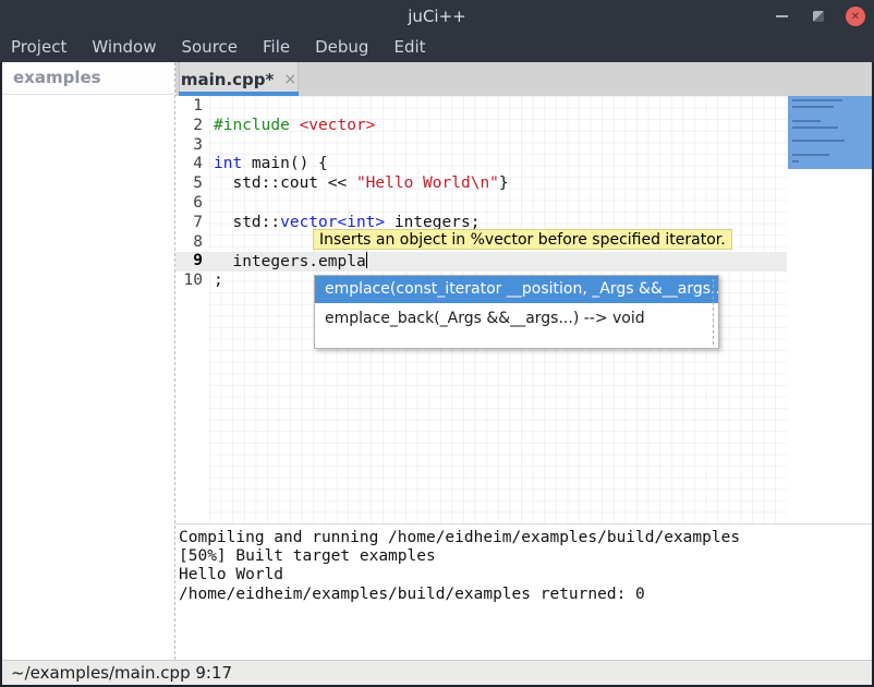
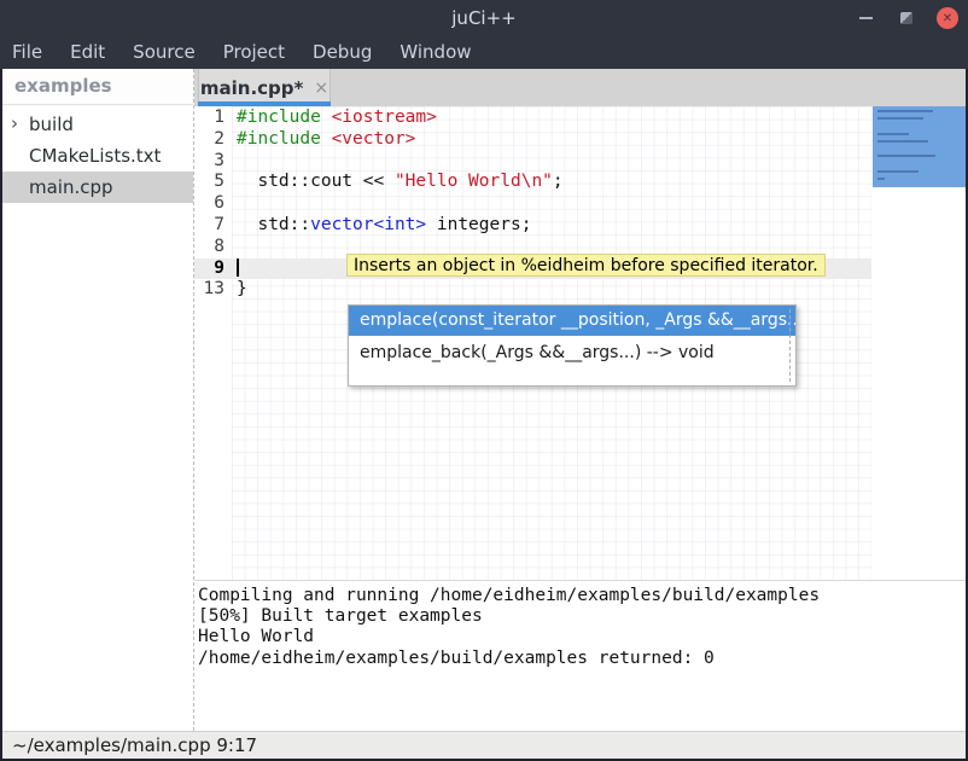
  juCi++
  ✕
- Project
+ File
- Window
+ Edit
  Source
- File
+ Project
  Debug
- Edit
+ Window
  examples
+ ›
+ build
+ CMakeLists.txt
+ main.cpp
  main.cpp*
  ×
  1
+ #include <iostream>
  2
  #include <vector>
  3
- 4
- int main() {
  5
- std::cout << "Hello World\n"}
+ std::cout << "Hello World\n";
  6
  7
  std::vector<int> integers;
  8
  9
- integers.empla
- 10
+ 13
- ;
+ }
- Inserts an object in %vector before specified iterator.
+ Inserts an object in %eidheim before specified iterator.
  emplace(const_iterator __position, _Args &&__args..
  emplace_back(_Args &&__args...) --> void
  Compiling and running /home/eidheim/examples/build/examples
  [50%] Built target examples
  Hello World
  /home/eidheim/examples/build/examples returned: 0
  ~/examples/main.cpp 9:17
